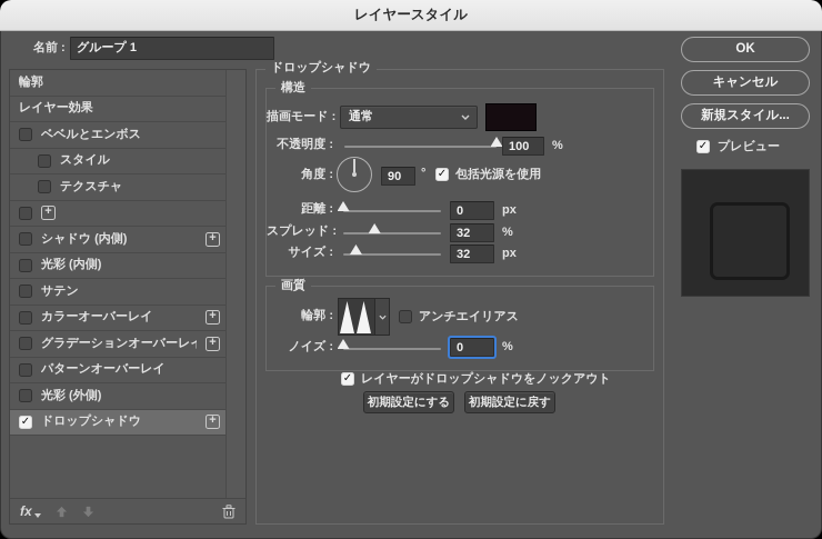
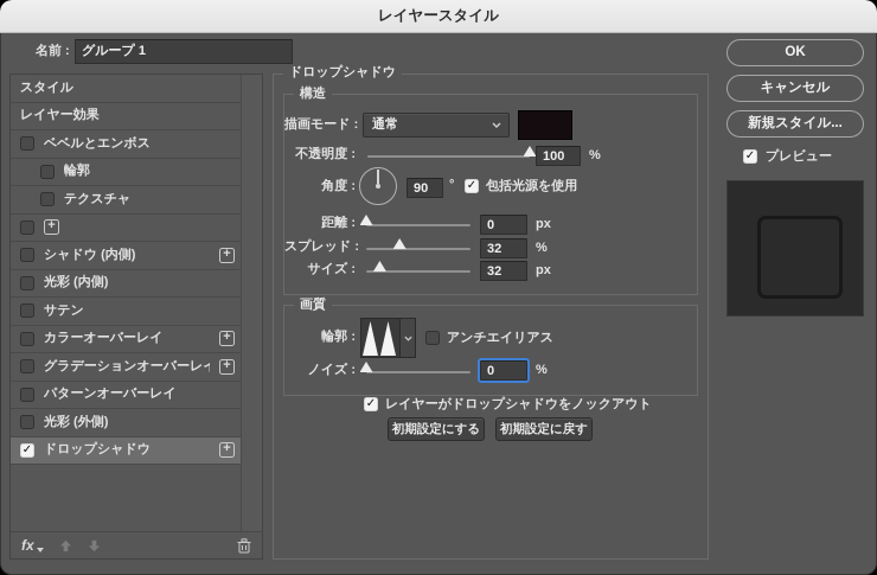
  レイヤースタイル
  名前 :
  グループ 1
  OK
  キャンセル
  新規スタイル...
  プレビュー
- 輪郭
+ スタイル
  レイヤー効果
  ベベルとエンボス
- スタイル
+ 輪郭
  テクスチャ
  シャドウ (内側)
  光彩 (内側)
  サテン
  カラーオーバーレイ
  グラデーションオーバーレイ
  パターンオーバーレイ
  光彩 (外側)
  ドロップシャドウ
  fx
  ドロップシャドウ
  構造
  描画モード :
  通常
  不透明度 :
  100
  %
  角度 :
  90
  °
  包括光源を使用
  距離 :
  0
  px
  スプレッド :
  32
  %
  サイズ :
  32
  px
  画質
  輪郭 :
  アンチエイリアス
  ノイズ :
  0
  %
  レイヤーがドロップシャドウをノックアウト
  初期設定にする
  初期設定に戻す
